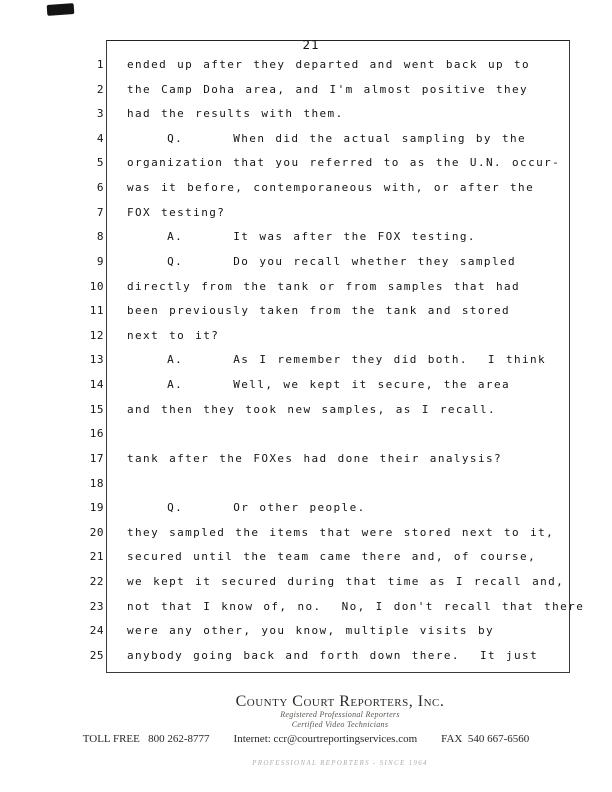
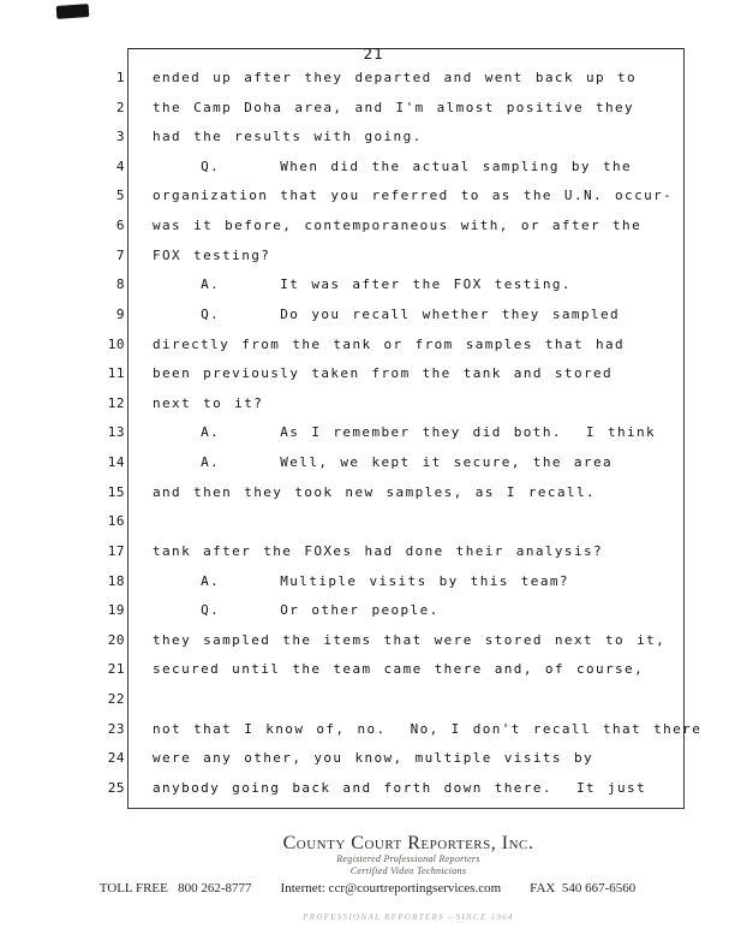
  21
  1
  ended up after they departed and went back up to
  2
  the Camp Doha area, and I'm almost positive they
  3
- had the results with them.
+ had the results with going.
  4
  Q. When did the actual sampling by the
  5
  organization that you referred to as the U.N. occur-
  6
  was it before, contemporaneous with, or after the
  7
  FOX testing?
  8
  A. It was after the FOX testing.
  9
  Q. Do you recall whether they sampled
  10
  directly from the tank or from samples that had
  11
  been previously taken from the tank and stored
  12
  next to it?
  13
  A. As I remember they did both. I think
  14
  A. Well, we kept it secure, the area
  15
  and then they took new samples, as I recall.
  16
  17
  tank after the FOXes had done their analysis?
  18
+ A. Multiple visits by this team?
  19
  Q. Or other people.
  20
  they sampled the items that were stored next to it,
  21
  secured until the team came there and, of course,
  22
- we kept it secured during that time as I recall and,
  23
  not that I know of, no. No, I don't recall that there
  24
  were any other, you know, multiple visits by
  25
  anybody going back and forth down there. It just
  County Court Reporters, Inc.
  Registered Professional Reporters
  Certified Video Technicians
  TOLL FREE 800 262-8777
  Internet: ccr@courtreportingservices.com
  FAX 540 667-6560
  PROFESSIONAL REPORTERS - SINCE 1964
